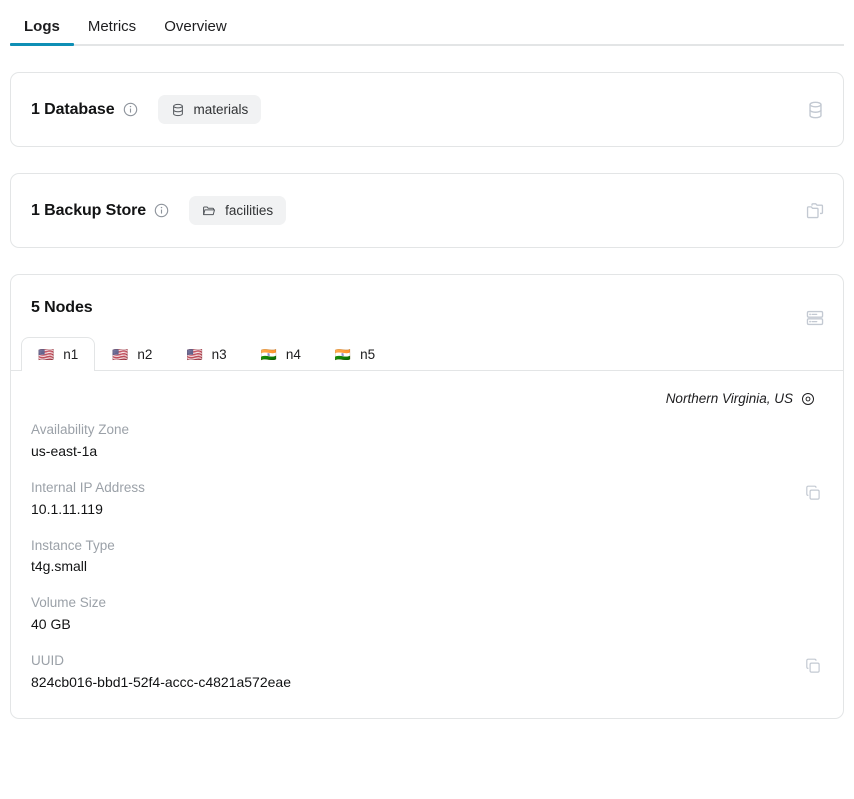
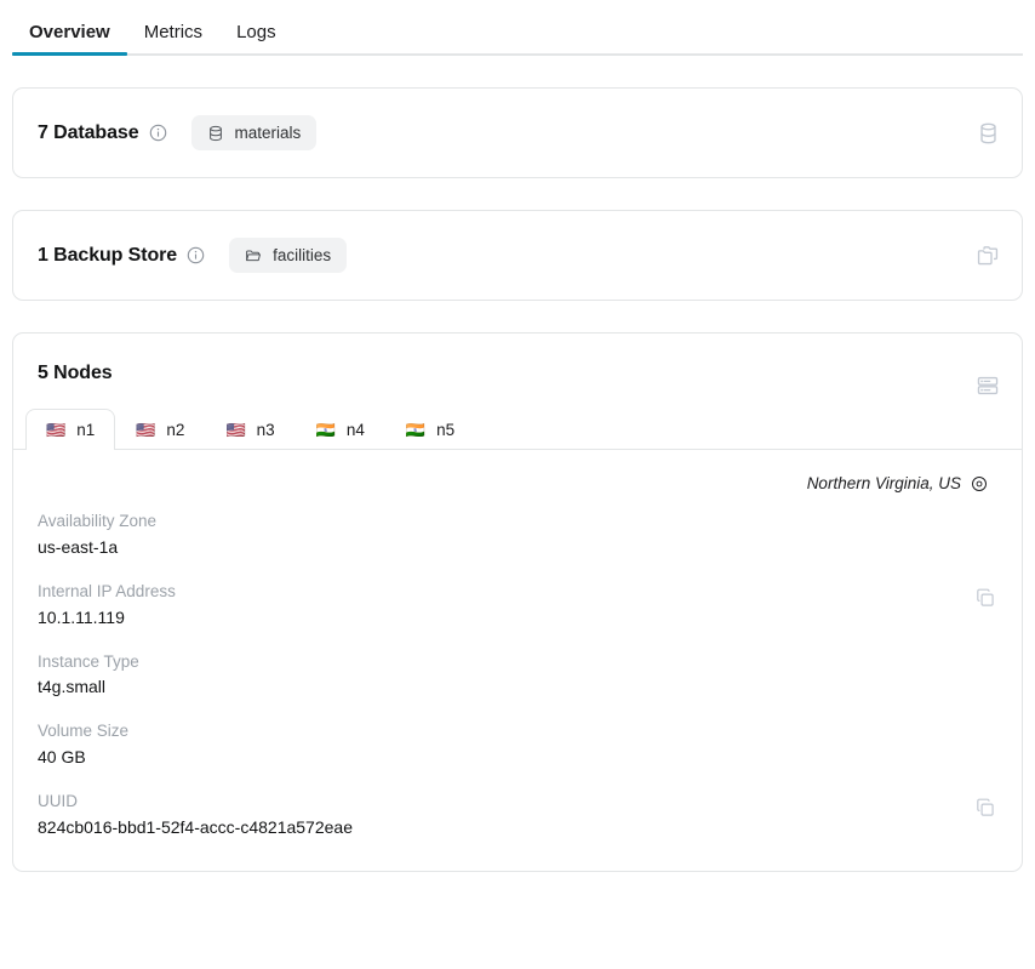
- Logs
+ Overview
  Metrics
- Overview
+ Logs
- 1 Database
+ 7 Database
  materials
  1 Backup Store
  facilities
  5 Nodes
  🇺🇸
  n1
  🇺🇸
  n2
  🇺🇸
  n3
  🇮🇳
  n4
  🇮🇳
  n5
  Northern Virginia, US
  Availability Zone
  us-east-1a
  Internal IP Address
  10.1.11.119
  Instance Type
  t4g.small
  Volume Size
  40 GB
  UUID
  824cb016-bbd1-52f4-accc-c4821a572eae
